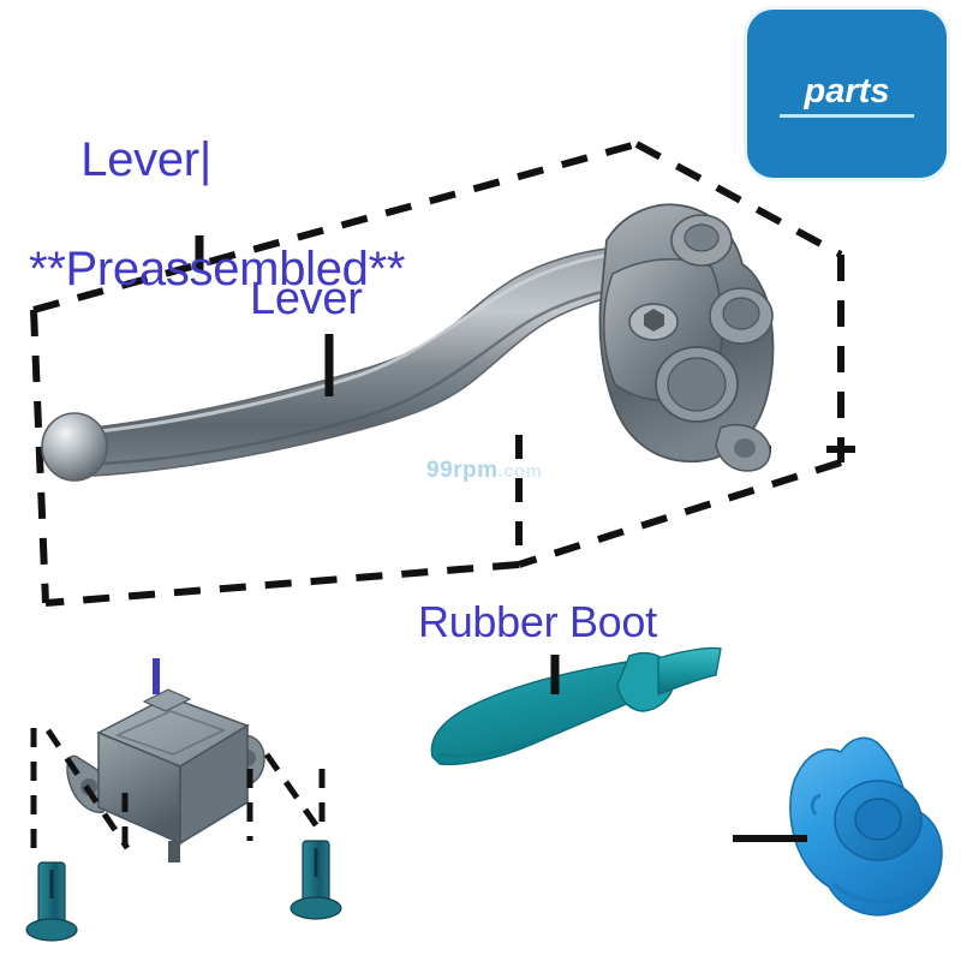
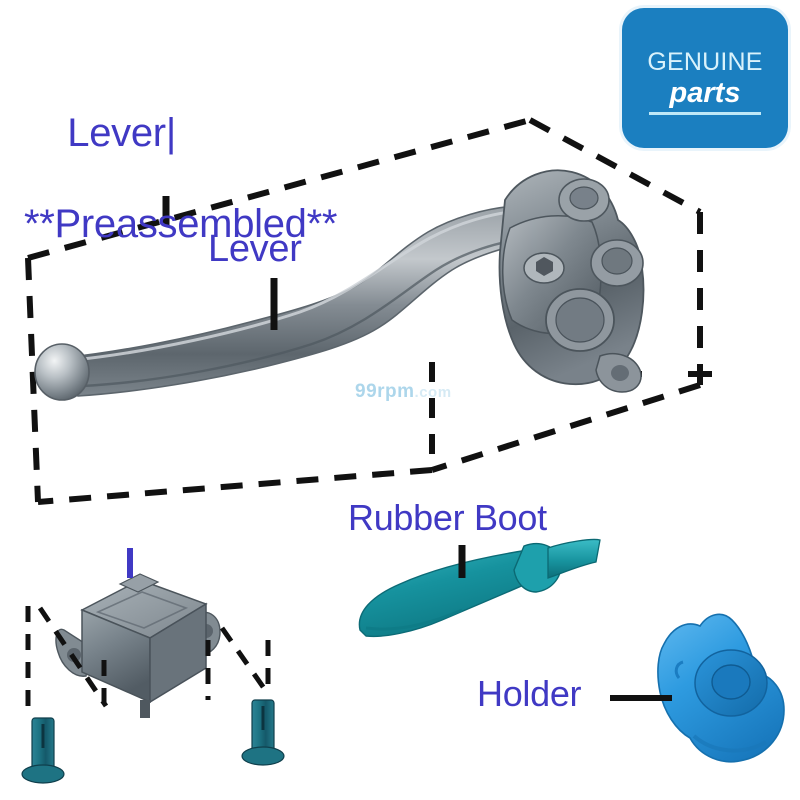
  Lever|
  **Preassembled**
  Lever
  Rubber Boot
+ Holder
+ GENUINE
  parts
  99rpm.com
